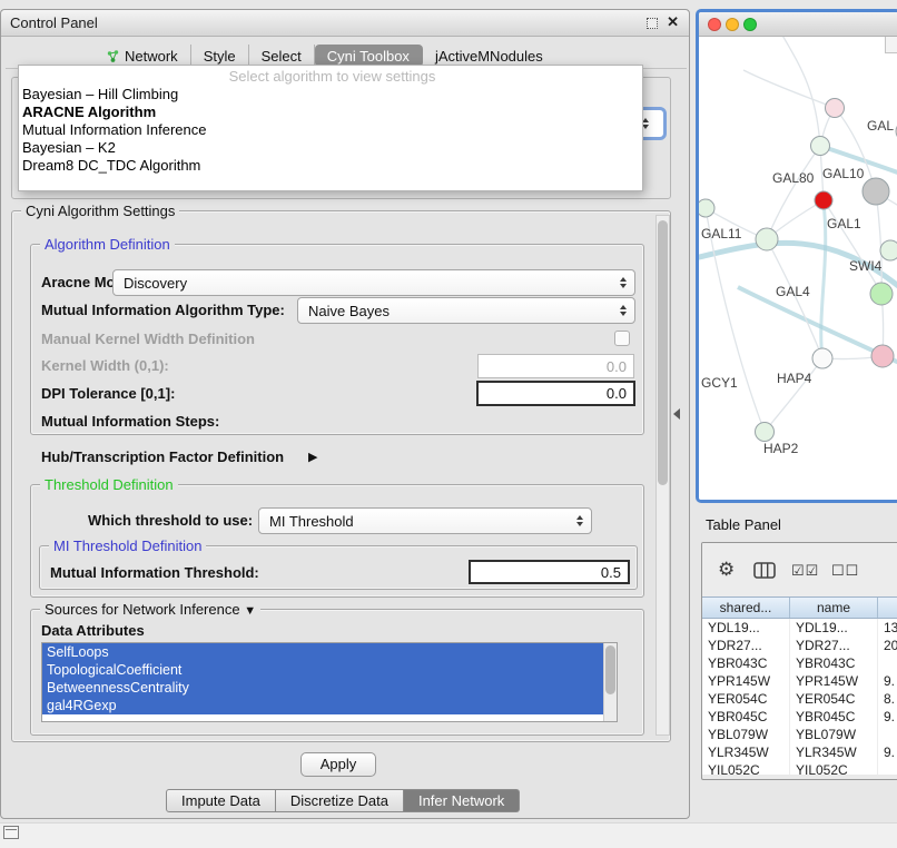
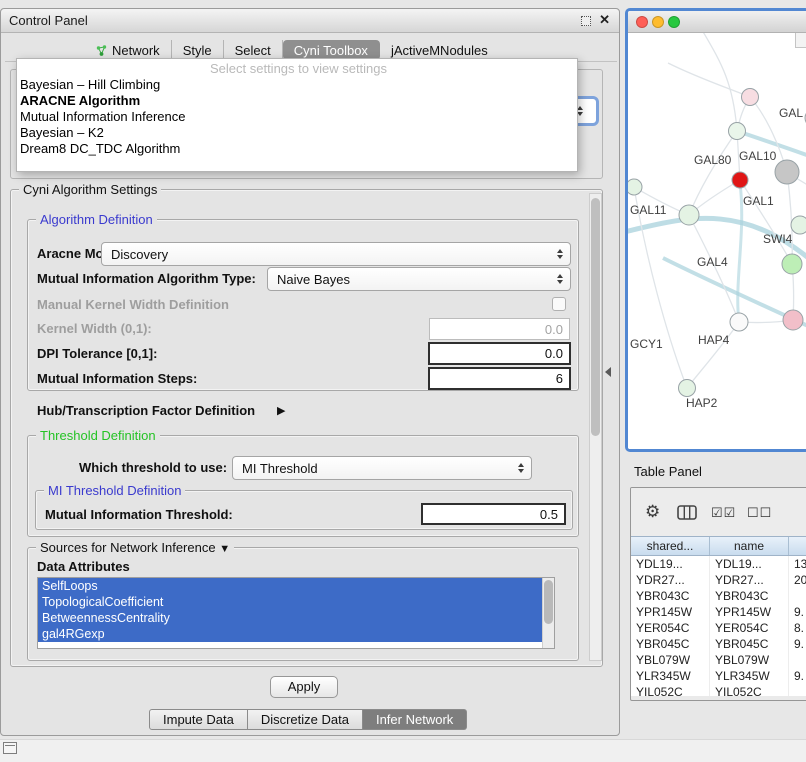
  Control Panel
  ✕
  Network
  Style
  Select
  Cyni Toolbox
  jActiveMNodules
- Select algorithm to view settings
+ Select settings to view settings
  Bayesian – Hill Climbing
  ARACNE Algorithm
  Mutual Information Inference
  Bayesian – K2
  Dream8 DC_TDC Algorithm
  Cyni Algorithm Settings
  Algorithm Definition
  Aracne Mo
  Discovery
  Mutual Information Algorithm Type:
  Naive Bayes
  Manual Kernel Width Definition
  Kernel Width (0,1):
  0.0
  DPI Tolerance [0,1]:
  0.0
  Mutual Information Steps:
+ 6
  Hub/Transcription Factor Definition
  ▶
  Threshold Definition
  Which threshold to use:
  MI Threshold
  MI Threshold Definition
  Mutual Information Threshold:
  0.5
  Sources for Network Inference ▼
  Data Attributes
  SelfLoops
  TopologicalCoefficient
  BetweennessCentrality
  gal4RGexp
  Apply
  Impute Data
  Discretize Data
  Infer Network
  GAL80
  GAL10
  GAL11
  GAL1
  SWI4
  GAL4
  GCY1
  HAP4
  HAP2
  GAL
  Table Panel
  ⚙
  ☑☑
  ☐☐
  shared...
  name
  YDL19...
  YDL19...
  13
  YDR27...
  YDR27...
  20
  YBR043C
  YBR043C
  YPR145W
  YPR145W
  9.
  YER054C
  YER054C
  8.
  YBR045C
  YBR045C
  9.
  YBL079W
  YBL079W
  YLR345W
  YLR345W
  9.
  YIL052C
  YIL052C
